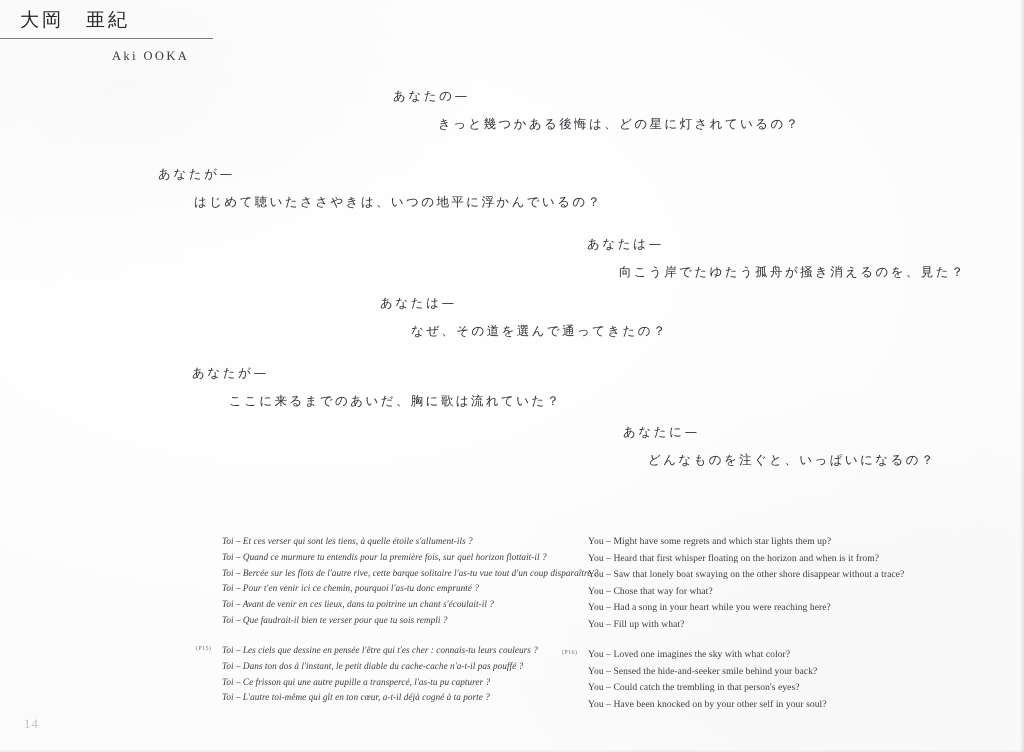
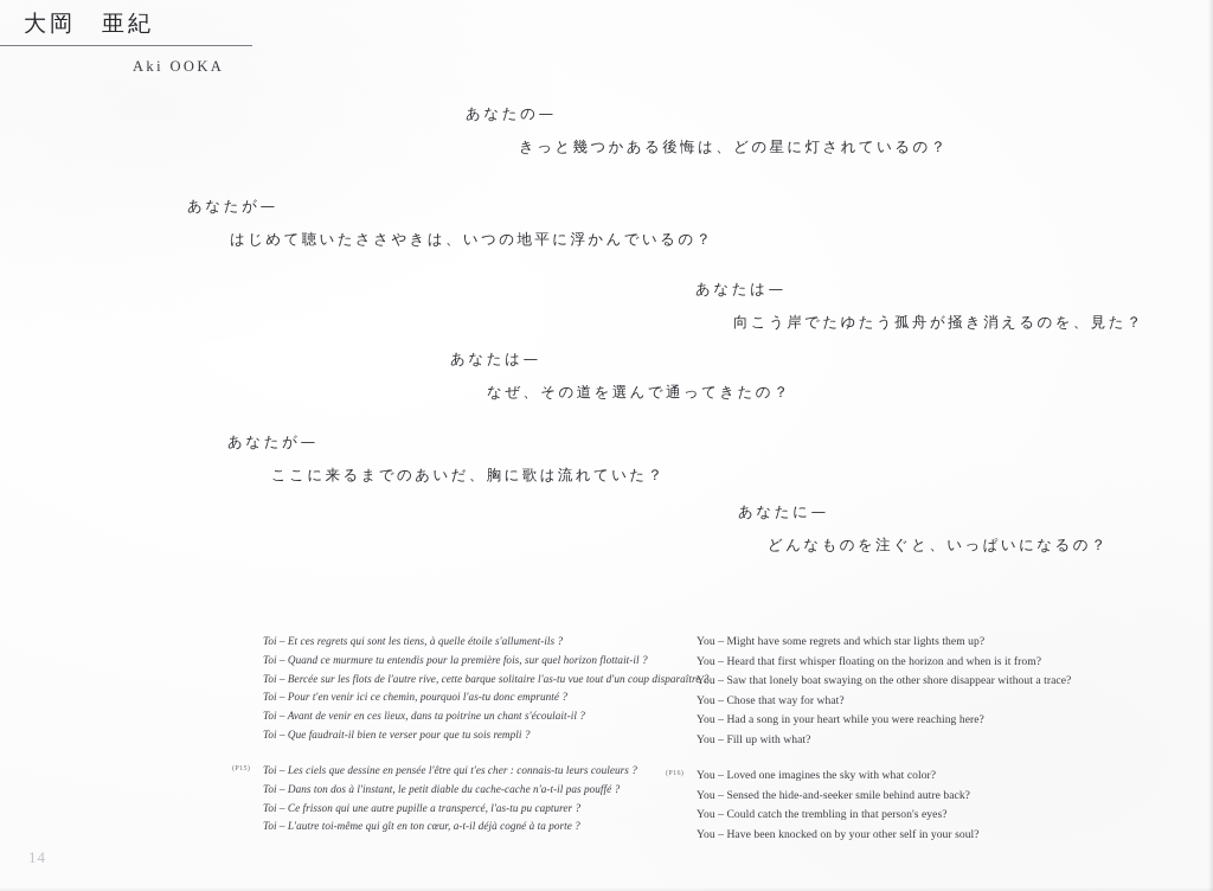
  大岡 亜紀
  Aki OOKA
  あなたの—
  きっと幾つかある後悔は、どの星に灯されているの？
  あなたが—
  はじめて聴いたささやきは、いつの地平に浮かんでいるの？
  あなたは—
  向こう岸でたゆたう孤舟が掻き消えるのを、見た？
  あなたは—
  なぜ、その道を選んで通ってきたの？
  あなたが—
  ここに来るまでのあいだ、胸に歌は流れていた？
  あなたに—
  どんなものを注ぐと、いっぱいになるの？
- Toi – Et ces verser qui sont les tiens, à quelle étoile s'allument-ils ?
+ Toi – Et ces regrets qui sont les tiens, à quelle étoile s'allument-ils ?
  Toi – Quand ce murmure tu entendis pour la première fois, sur quel horizon flottait-il ?
  Toi – Bercée sur les flots de l'autre rive, cette barque solitaire l'as-tu vue tout d'un coup dispar
  Toi – Pour t'en venir ici ce chemin, pourquoi l'as-tu donc emprunté ?
  Toi – Avant de venir en ces lieux, dans ta poitrine un chant s'écoulait-il ?
  Toi – Que faudrait-il bien te verser pour que tu sois rempli ?
  Toi – Les ciels que dessine en pensée l'être qui t'es cher : connais-tu leurs couleurs ?
  Toi – Dans ton dos à l'instant, le petit diable du cache-cache n'a-t-il pas pouffé ?
  Toi – Ce frisson qui une autre pupille a transpercé, l'as-tu pu capturer ?
  Toi – L'autre toi-même qui gît en ton cœur, a-t-il déjà cogné à ta porte ?
  You – Might have some regrets and which star lights them up?
  You – Heard that first whisper floating on the horizon and when is it from?
  You – Saw that lonely boat swaying on the other shore disappear without a trace?
  You – Chose that way for what?
  You – Had a song in your heart while you were reaching here?
  You – Fill up with what?
  You – Loved one imagines the sky with what color?
- You – Sensed the hide-and-seeker smile behind your back?
+ You – Sensed the hide-and-seeker smile behind autre back?
  You – Could catch the trembling in that person's eyes?
  You – Have been knocked on by your other self in your soul?
  14
